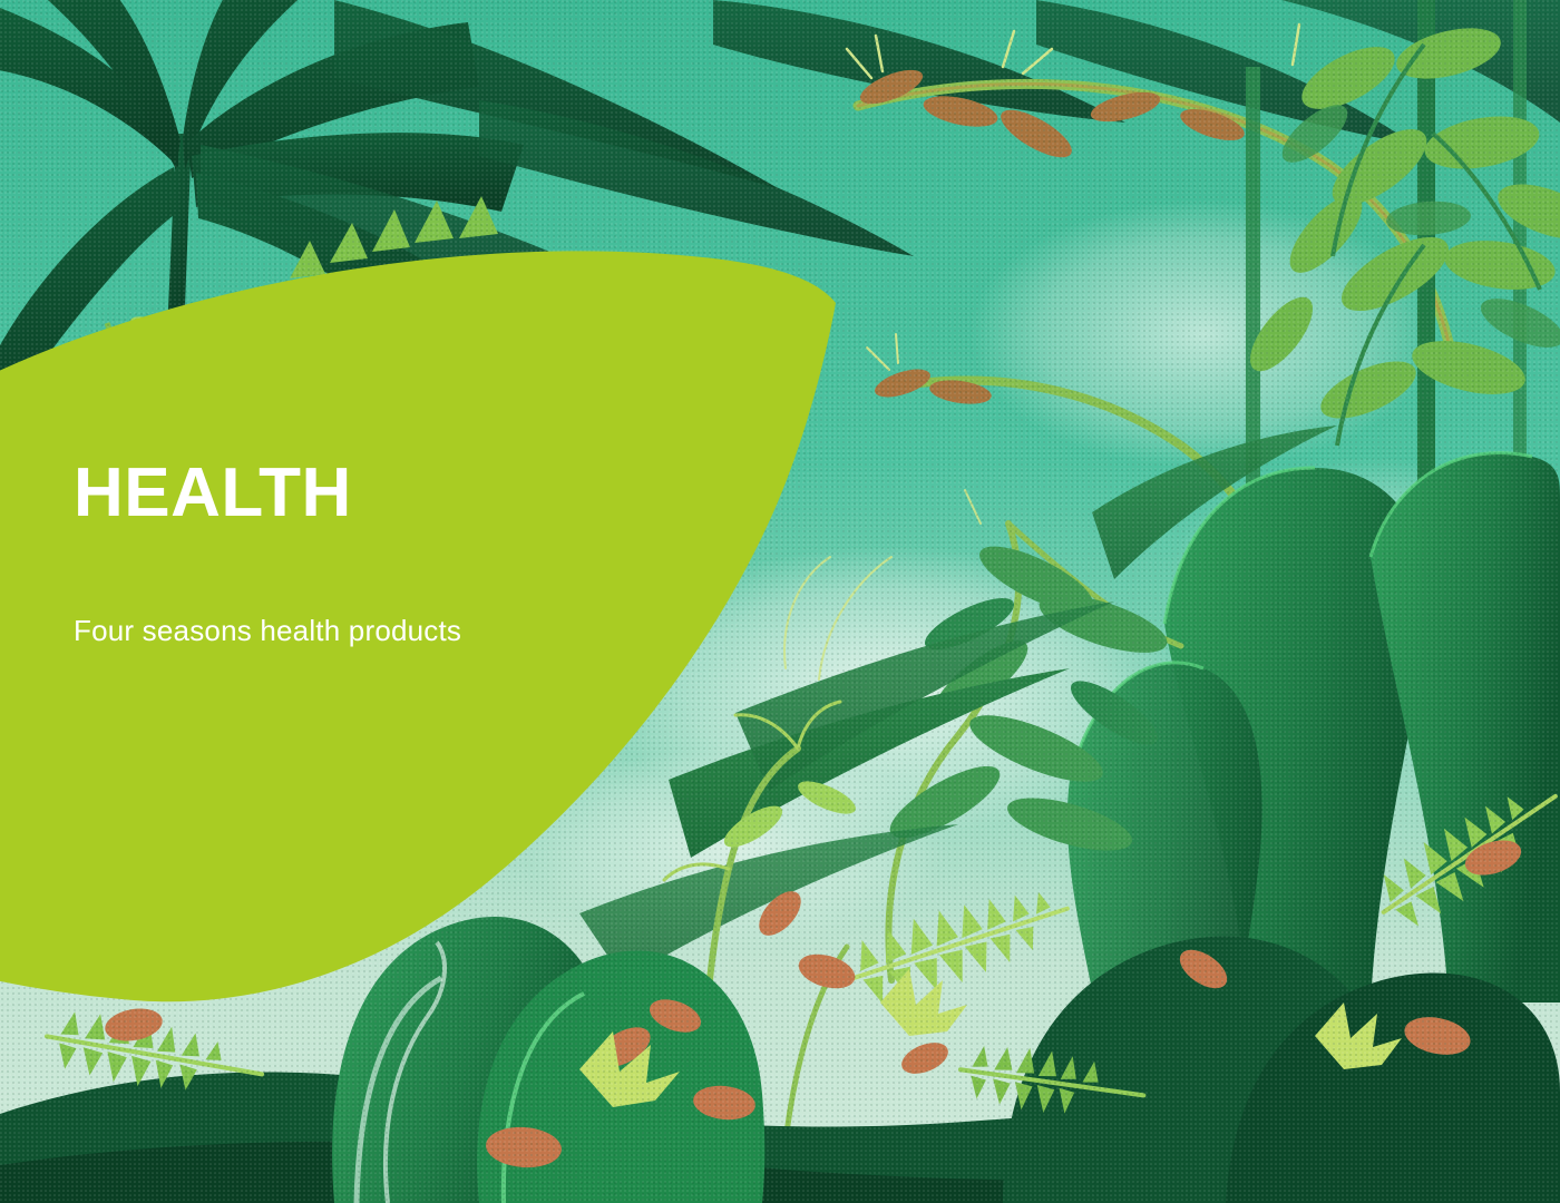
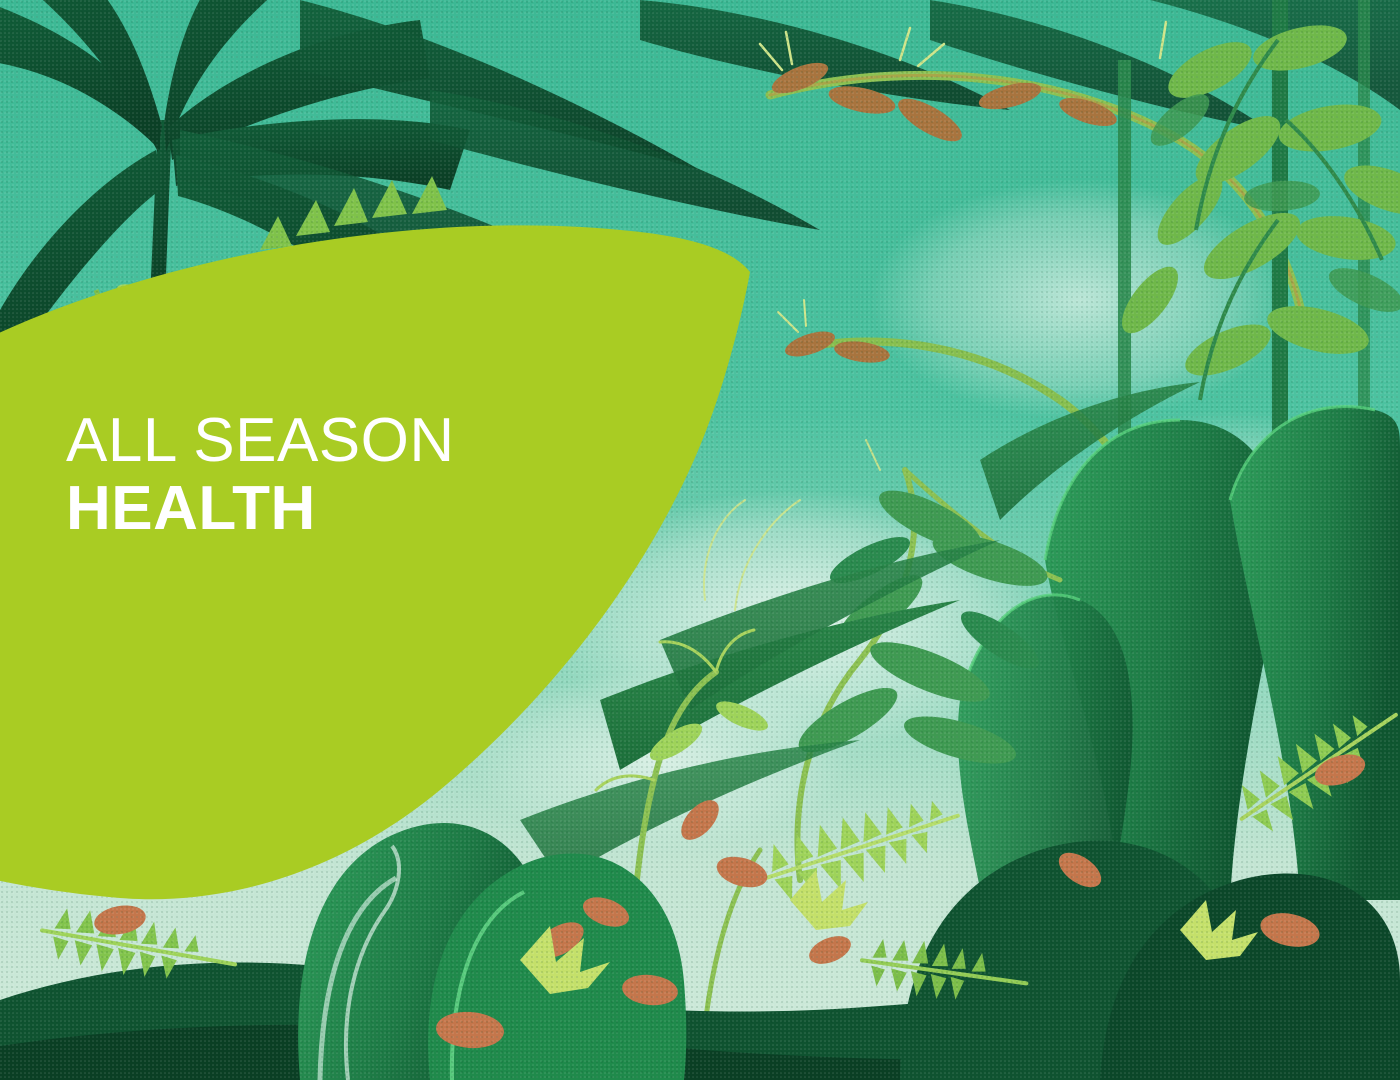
+ ALL SEASON
  HEALTH
- Four seasons health products
